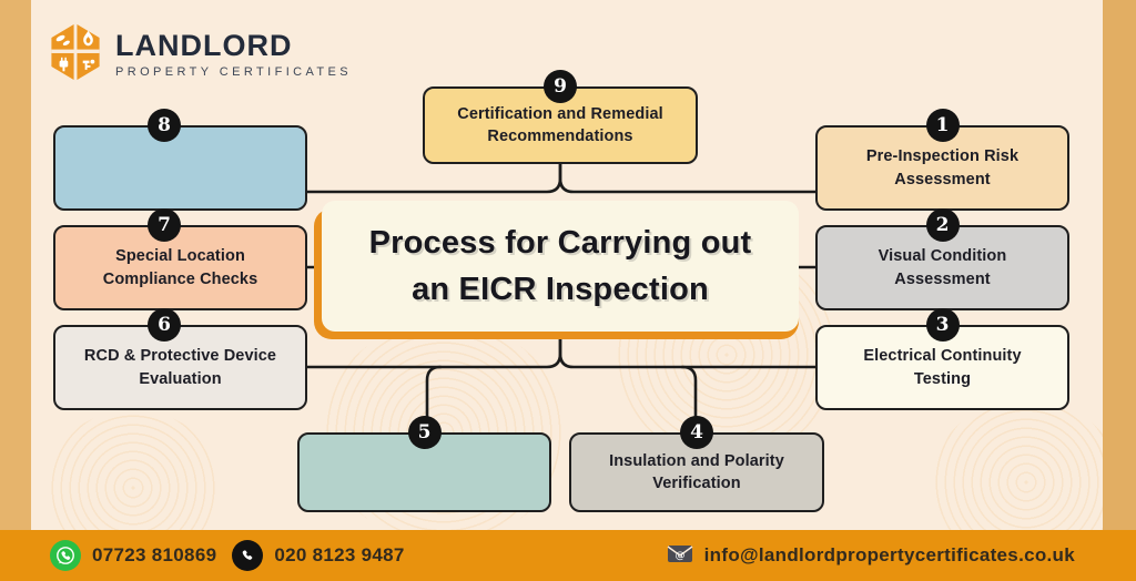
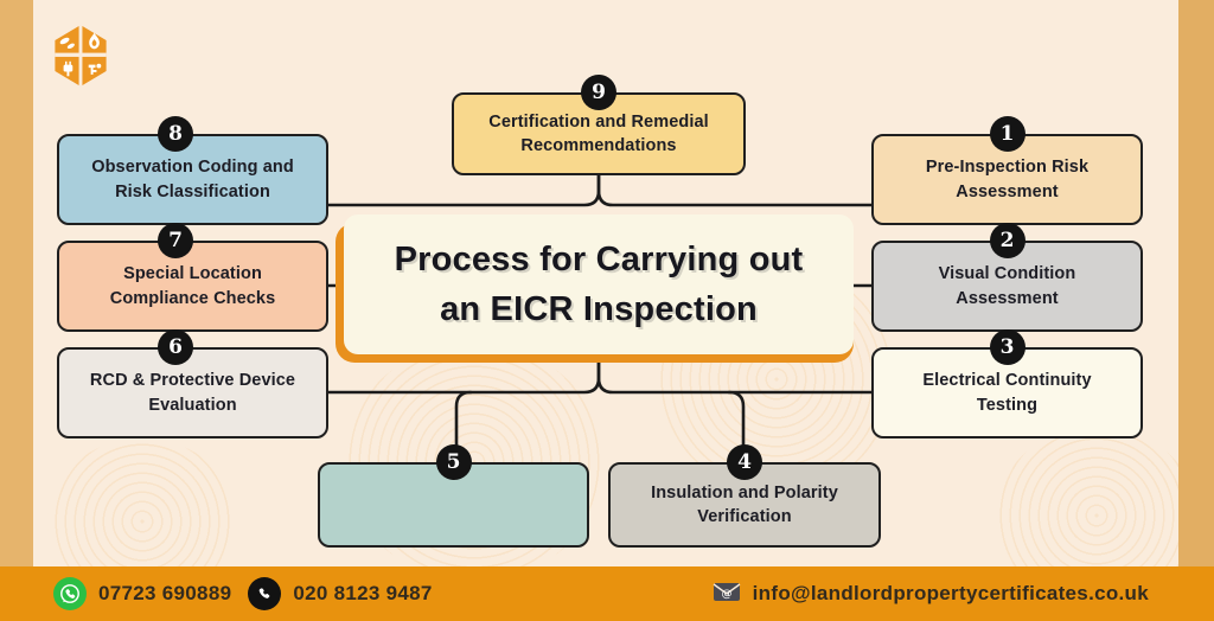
- LANDLORD
- PROPERTY CERTIFICATES
  Process for Carrying out
  an EICR Inspection
  8
+ Observation Coding and
+ Risk Classification
  7
  Special Location
  Compliance Checks
  6
  RCD & Protective Device
  Evaluation
  9
  Certification and Remedial
  Recommendations
  1
  Pre-Inspection Risk
  Assessment
  2
  Visual Condition
  Assessment
  3
  Electrical Continuity
  Testing
  5
  4
  Insulation and Polarity
  Verification
- 07723 810869
+ 07723 690889
  020 8123 9487
  @
  info@landlordpropertycertificates.co.uk
